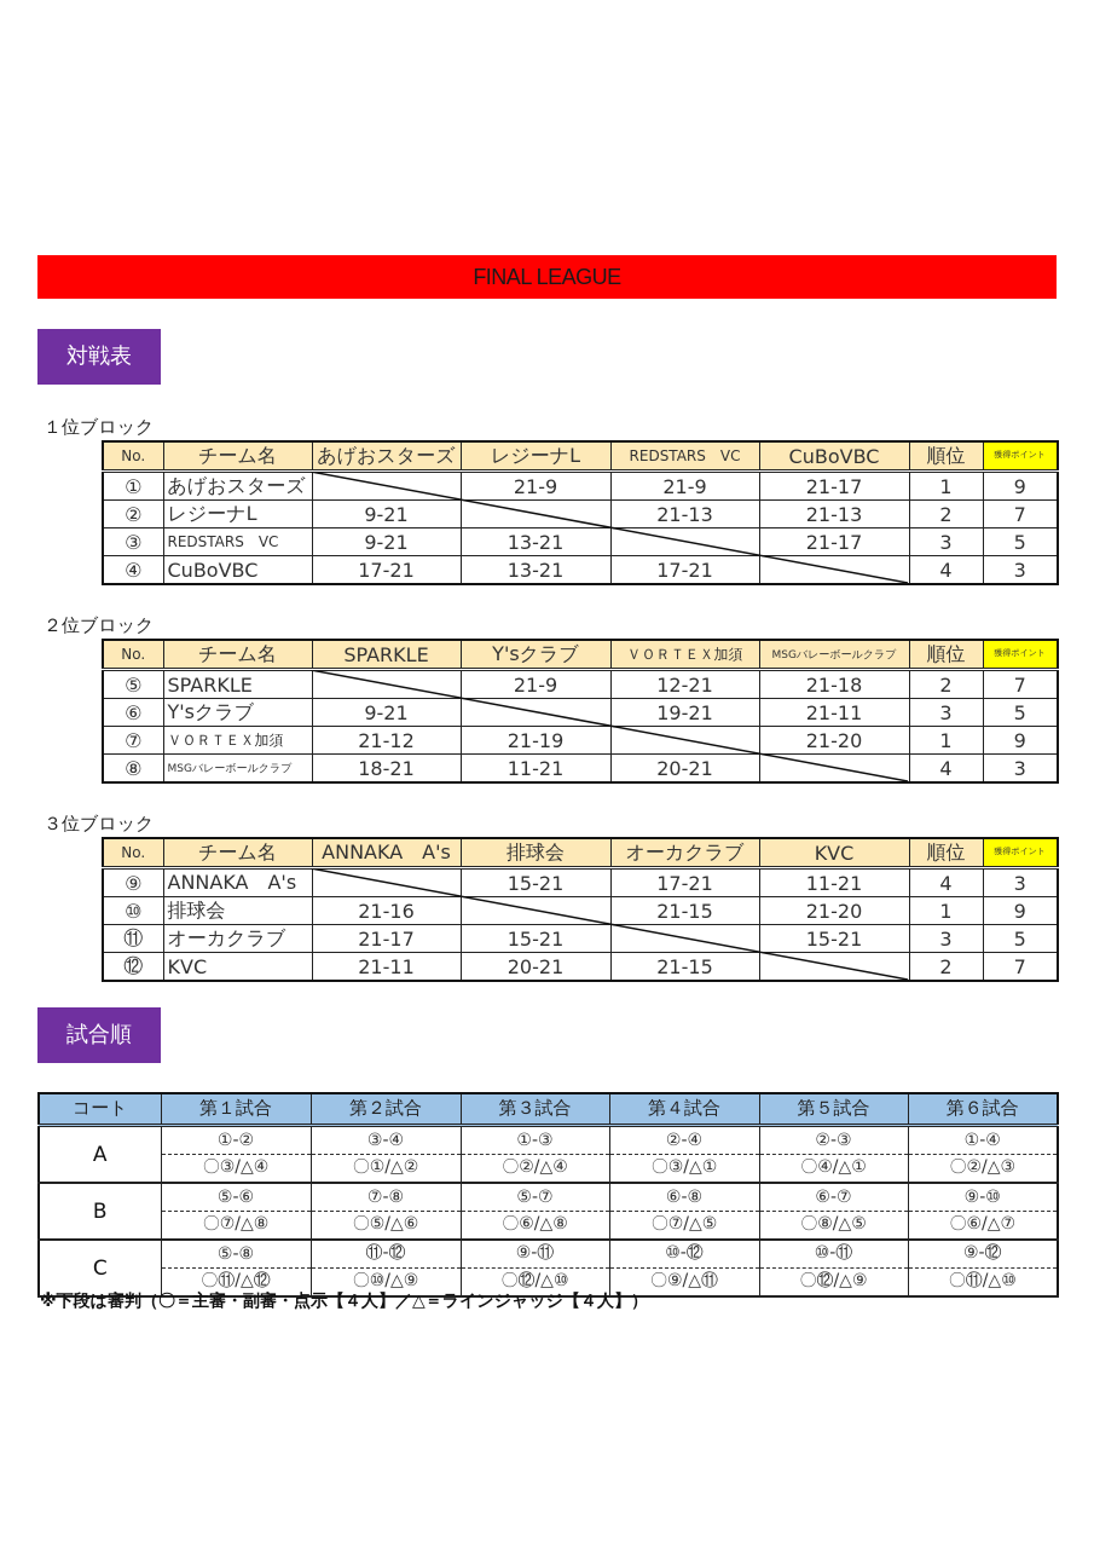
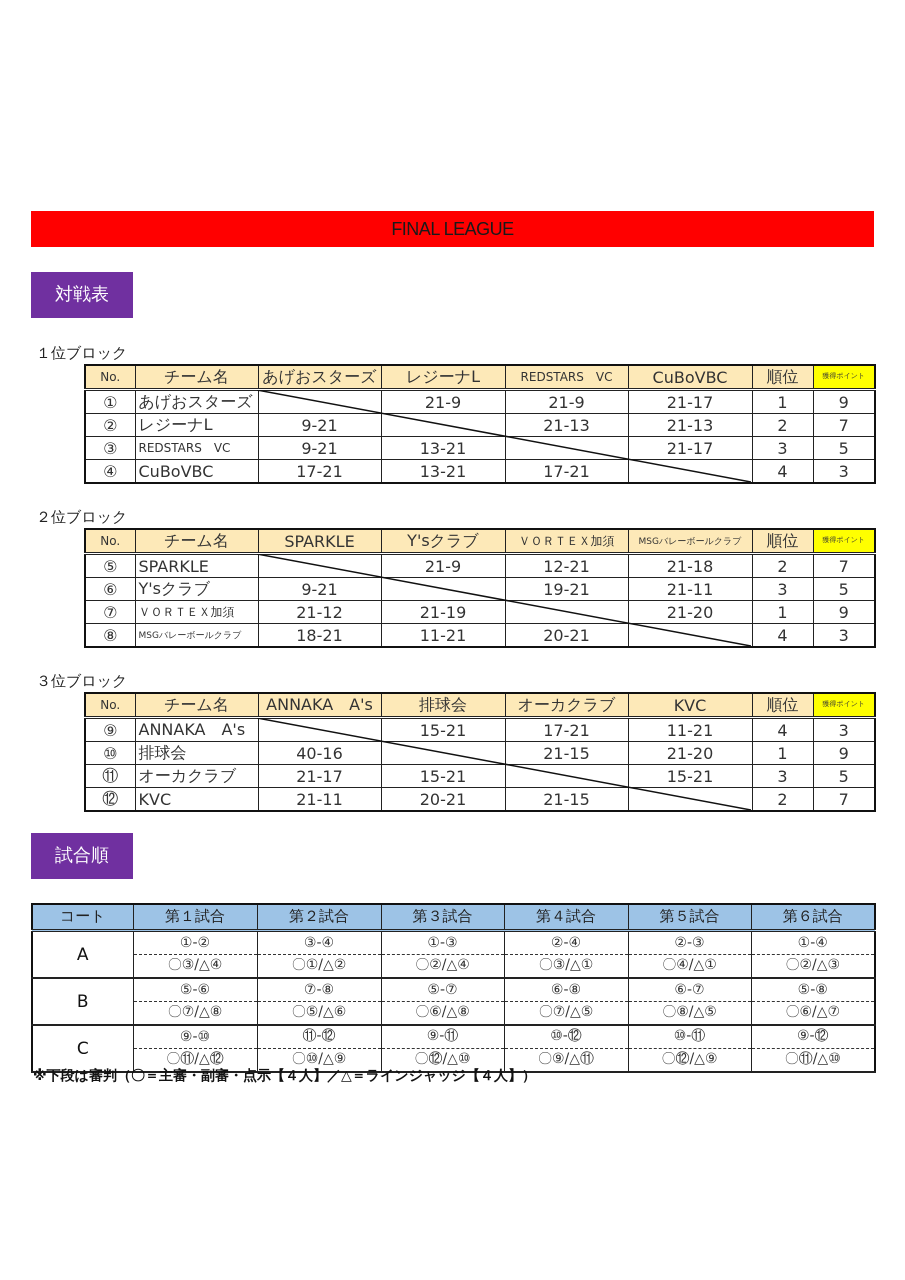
  FINAL LEAGUE
  対戦表
  １位ブロック
  No.	チーム名	あげおスターズ	レジーナL	REDSTARS VC	CuBoVBC	順位	獲得ポイント
  ①	あげおスターズ		21-9	21-9	21-17	1	9
  ②	レジーナL	9-21		21-13	21-13	2	7
  ③	REDSTARS VC	9-21	13-21		21-17	3	5
  ④	CuBoVBC	17-21	13-21	17-21		4	3
  ２位ブロック
  No.	チーム名	SPARKLE	Y'sクラブ	ＶＯＲＴＥＸ加須	MSGバレーボールクラブ	順位	獲得ポイント
  ⑤	SPARKLE		21-9	12-21	21-18	2	7
  ⑥	Y'sクラブ	9-21		19-21	21-11	3	5
  ⑦	ＶＯＲＴＥＸ加須	21-12	21-19		21-20	1	9
  ⑧	MSGバレーボールクラブ	18-21	11-21	20-21		4	3
  ３位ブロック
  No.	チーム名	ANNAKA A's	排球会	オーカクラブ	KVC	順位	獲得ポイント
  ⑨	ANNAKA A's		15-21	17-21	11-21	4	3
- ⑩	排球会	21-16		21-15	21-20	1	9
+ ⑩	排球会	40-16		21-15	21-20	1	9
  ⑪	オーカクラブ	21-17	15-21		15-21	3	5
  ⑫	KVC	21-11	20-21	21-15		2	7
  試合順
  コート	第１試合	第２試合	第３試合	第４試合	第５試合	第６試合
  A	①-②	③-④	①-③	②-④	②-③	①-④
  〇③/△④	〇①/△②	〇②/△④	〇③/△①	〇④/△①	〇②/△③
- B	⑤-⑥	⑦-⑧	⑤-⑦	⑥-⑧	⑥-⑦	⑨-⑩
+ B	⑤-⑥	⑦-⑧	⑤-⑦	⑥-⑧	⑥-⑦	⑤-⑧
  〇⑦/△⑧	〇⑤/△⑥	〇⑥/△⑧	〇⑦/△⑤	〇⑧/△⑤	〇⑥/△⑦
- C	⑤-⑧	⑪-⑫	⑨-⑪	⑩-⑫	⑩-⑪	⑨-⑫
+ C	⑨-⑩	⑪-⑫	⑨-⑪	⑩-⑫	⑩-⑪	⑨-⑫
  〇⑪/△⑫	〇⑩/△⑨	〇⑫/△⑩	〇⑨/△⑪	〇⑫/△⑨	〇⑪/△⑩
  ※下段は審判（〇＝主審・副審・点示【４人】／△＝ラインジャッジ【４人】）
